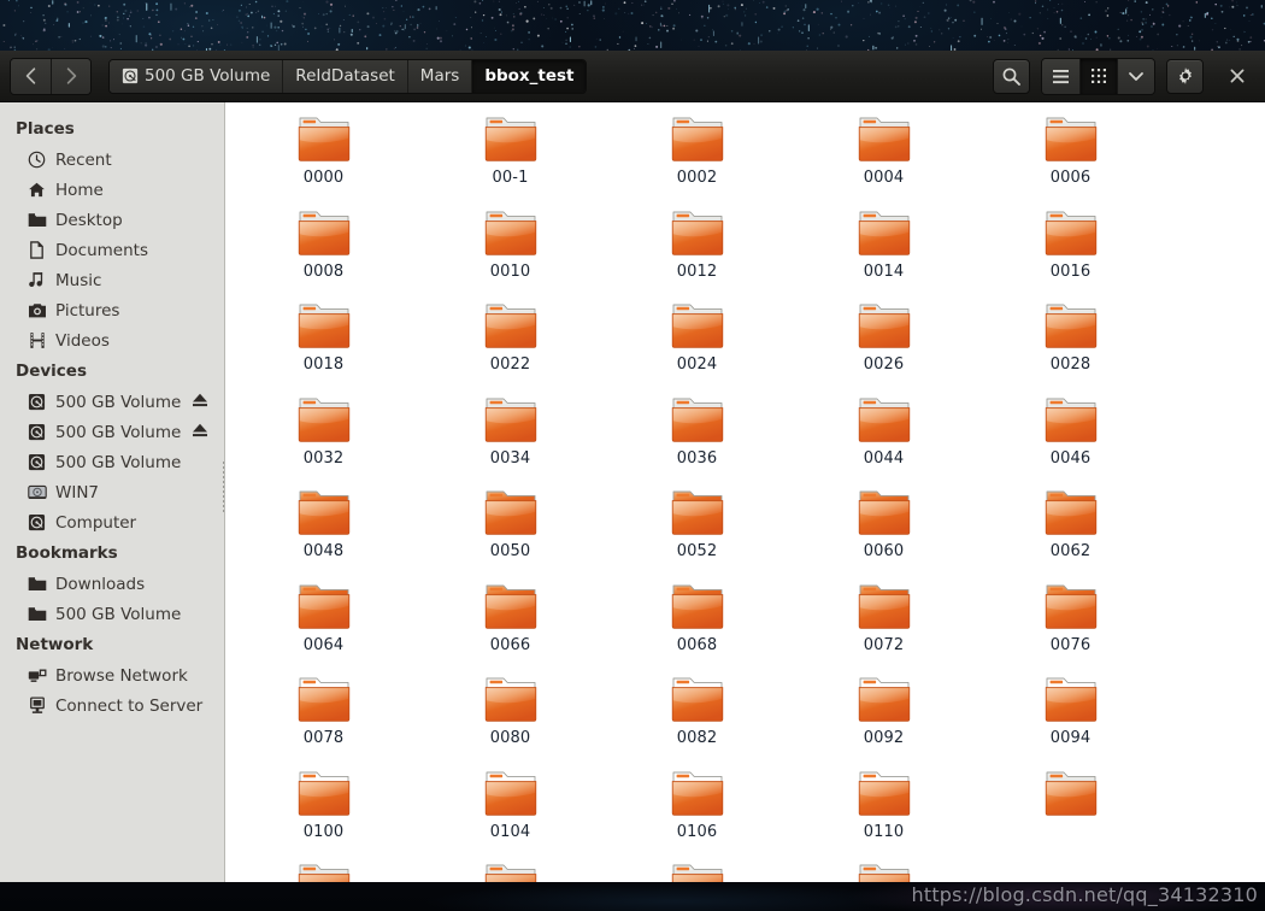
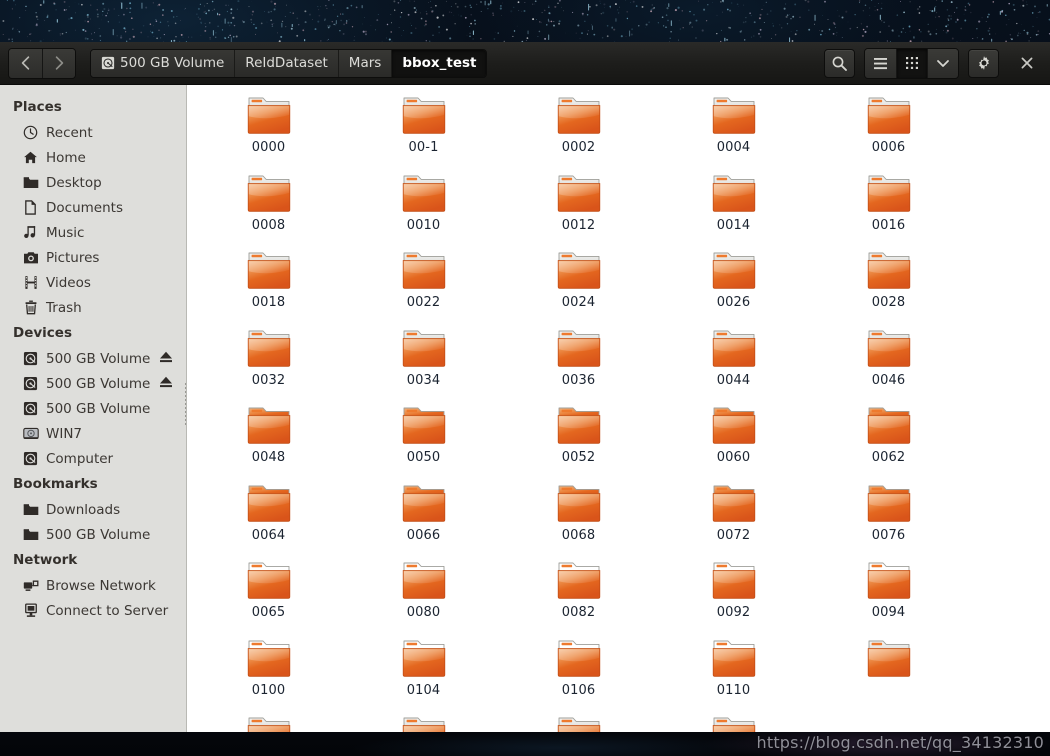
  500 GB Volume
  ReIdDataset
  Mars
  bbox_test
  Places
  Recent
  Home
  Desktop
  Documents
  Music
  Pictures
  Videos
+ Trash
  Devices
  500 GB Volume
  500 GB Volume
  500 GB Volume
  WIN7
  Computer
  Bookmarks
  Downloads
  500 GB Volume
  Network
  Browse Network
  Connect to Server
  0000
  00-1
  0002
  0004
  0006
  0008
  0010
  0012
  0014
  0016
  0018
  0022
  0024
  0026
  0028
  0032
  0034
  0036
  0044
  0046
  0048
  0050
  0052
  0060
  0062
  0064
  0066
  0068
  0072
  0076
- 0078
+ 0065
  0080
  0082
  0092
  0094
  0100
  0104
  0106
  0110
  https://blog.csdn.net/qq_34132310
